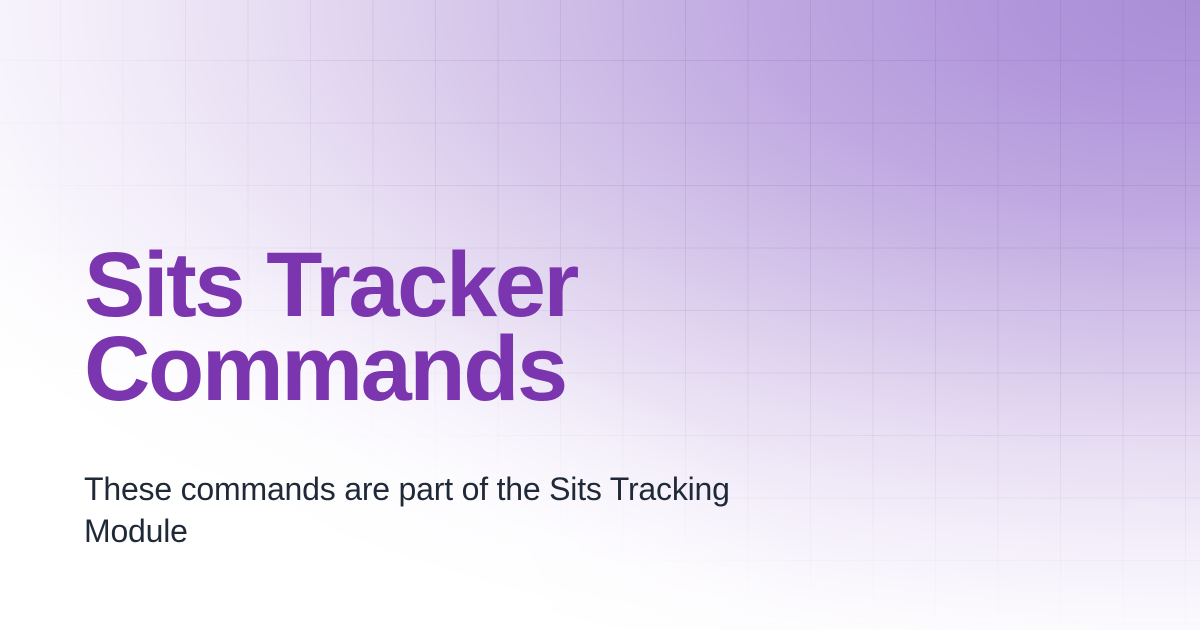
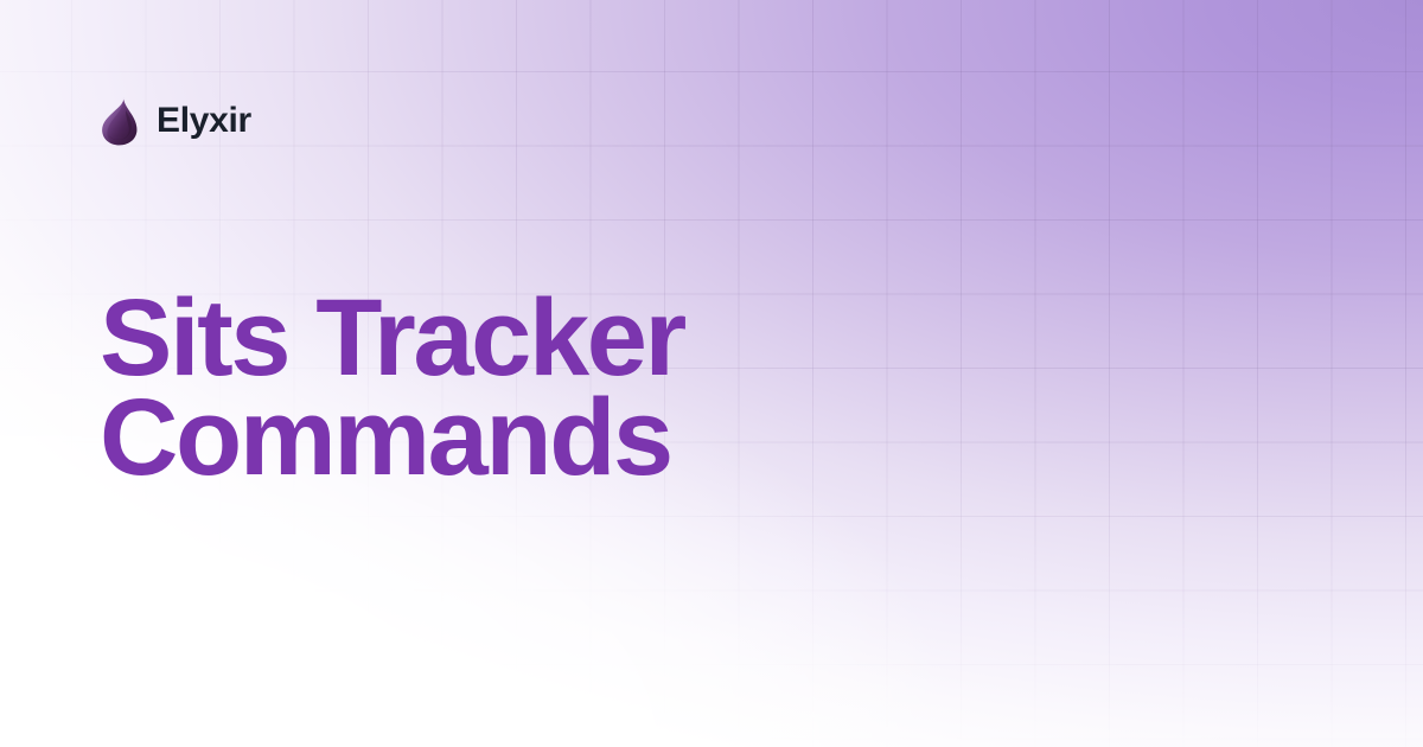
+ Elyxir
  Sits Tracker Commands
- These commands are part of the Sits Tracking Module
